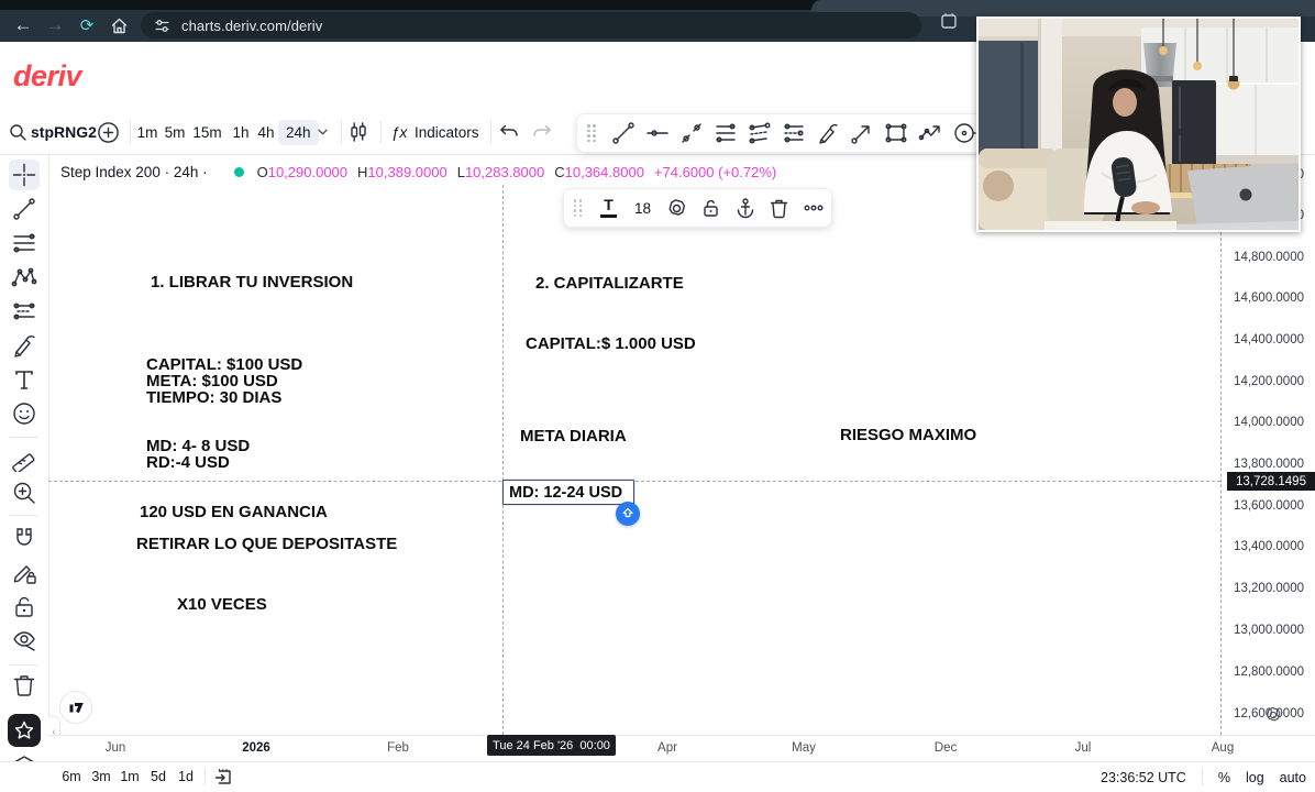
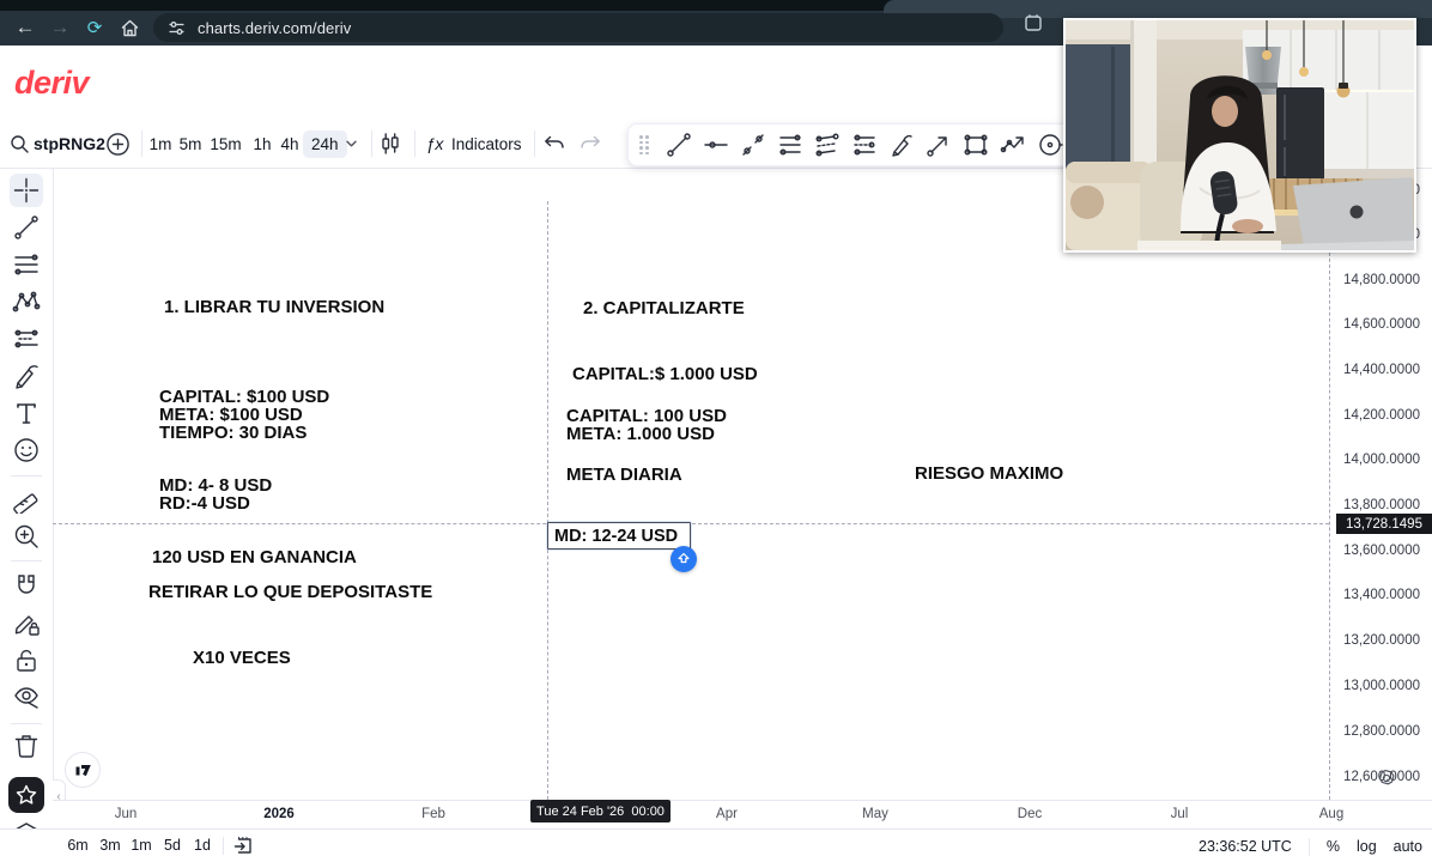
  ←
  →
  ⟳
  charts.deriv.com/deriv
  deriv
  stpRNG2
  1m
  5m
  15m
  1h
  4h
  24h
  ƒx
  Indicators
- Step Index 200 · 24h ·
- O10,290.0000
- H10,389.0000
- L10,283.8000
- C10,364.8000
- +74.6000 (+0.72%)
- T
- 18
  1. LIBRAR TU INVERSION
  CAPITAL: $100 USD
  META: $100 USD
  TIEMPO: 30 DIAS
  MD: 4- 8 USD
  RD:-4 USD
  120 USD EN GANANCIA
  RETIRAR LO QUE DEPOSITASTE
  X10 VECES
  2. CAPITALIZARTE
  CAPITAL:$ 1.000 USD
+ CAPITAL: 100 USD
+ META: 1.000 USD
  META DIARIA
  RIESGO MAXIMO
  MD: 12-24 USD
  ‹
  14,800.0000
  14,600.0000
  14,400.0000
  14,200.0000
  14,000.0000
  13,800.0000
  13,600.0000
  13,400.0000
  13,200.0000
  13,000.0000
  12,800.0000
  12,600.000
  13,728.1495
  Jun
  2026
  Feb
  Apr
  May
  Dec
  Jul
  Aug
  Tue 24 Feb '26 00:00
  6m
  3m
  1m
  5d
  1d
  23:36:52 UTC
  %
  log
  auto
